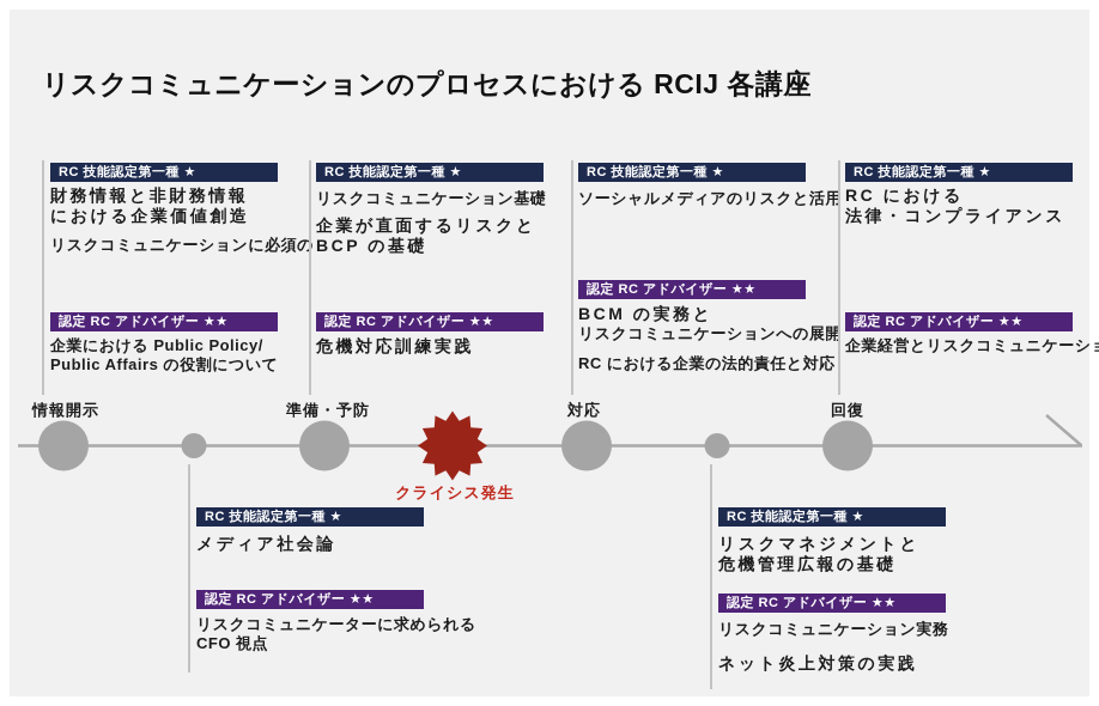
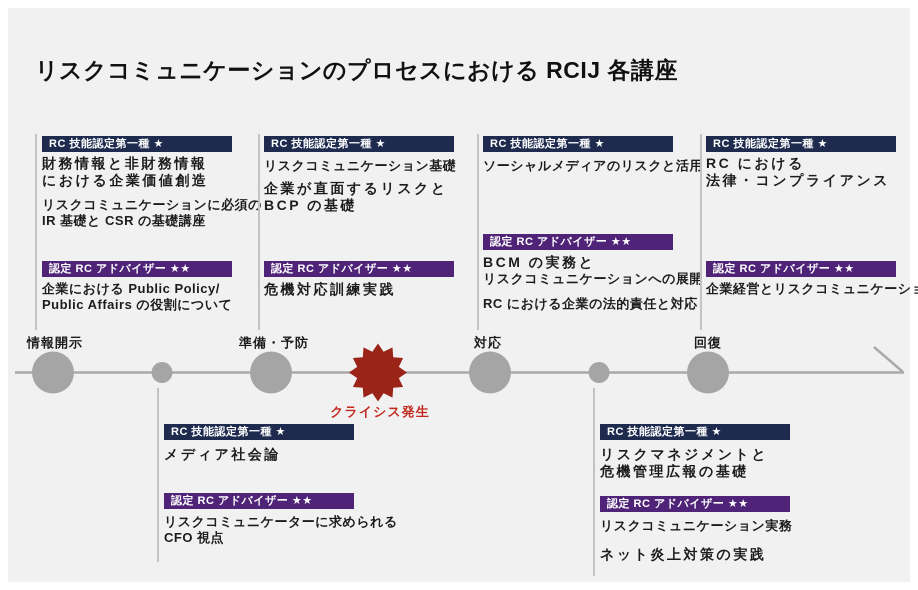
  リスクコミュニケーションのプロセスにおける RCIJ 各講座
  情報開示
  準備・予防
  対応
  回復
  クライシス発生
  RC 技能認定第一種 ★
  財務情報と非財務情報
  における企業価値創造
  リスクコミュニケーションに必須の
+ IR 基礎と CSR の基礎講座
  認定 RC アドバイザー ★★
  企業における Public Policy/
  Public Affairs の役割について
  RC 技能認定第一種 ★
  リスクコミュニケーション基礎
  企業が直面するリスクと
  BCP の基礎
  認定 RC アドバイザー ★★
  危機対応訓練実践
  RC 技能認定第一種 ★
  ソーシャルメディアのリスクと活用
  認定 RC アドバイザー ★★
  BCM の実務と
  リスクコミュニケーションへの展開
  RC における企業の法的責任と対応
  RC 技能認定第一種 ★
  RC における
  法律・コンプライアンス
  認定 RC アドバイザー ★★
  企業経営とリスクコミュニケーシ
  RC 技能認定第一種 ★
  メディア社会論
  認定 RC アドバイザー ★★
  リスクコミュニケーターに求められる
  CFO 視点
  RC 技能認定第一種 ★
  リスクマネジメントと
  危機管理広報の基礎
  認定 RC アドバイザー ★★
  リスクコミュニケーション実務
  ネット炎上対策の実践
